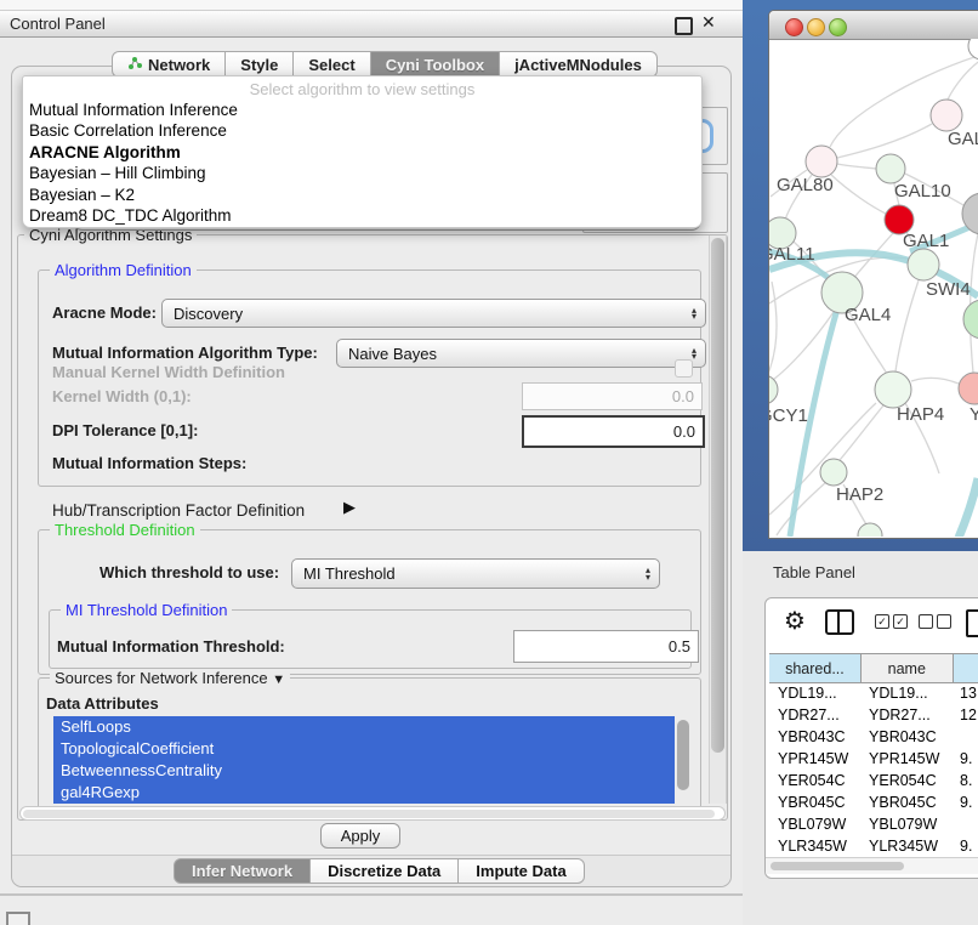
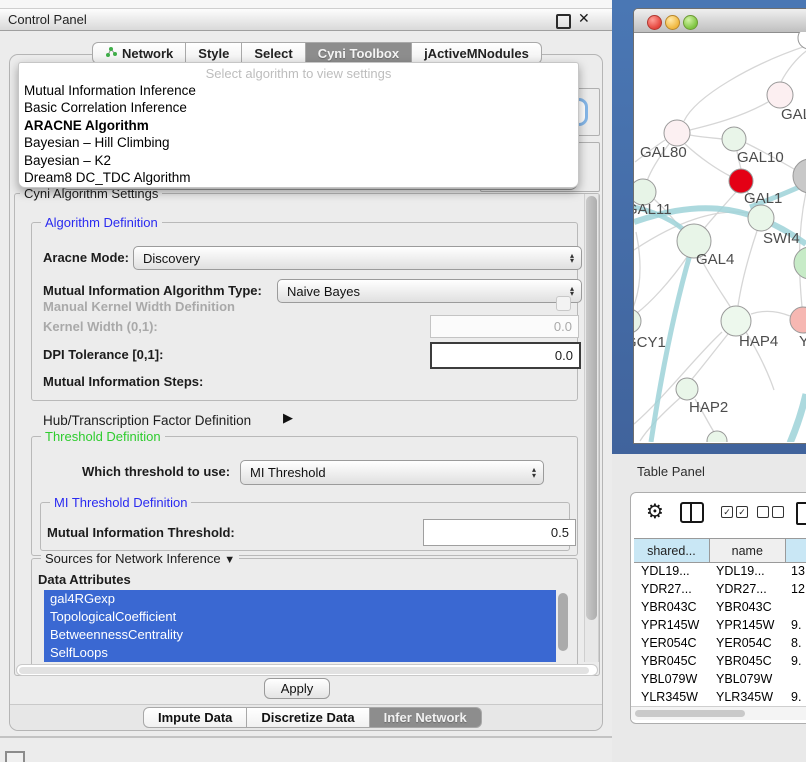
  Control Panel
  ✕
  Network
  Style
  Select
  Cyni Toolbox
  jActiveMNodules
  Select algorithm to view settings
  Mutual Information Inference
  Basic Correlation Inference
  ARACNE Algorithm
  Bayesian – Hill Climbing
  Bayesian – K2
  Dream8 DC_TDC Algorithm
  Cyni Algorithm Settings
  Algorithm Definition
  Aracne Mode:
  Discovery
  ▴
  ▾
  Mutual Information Algorithm Type:
  Naive Bayes
  ▴
  ▾
  Manual Kernel Width Definition
  Kernel Width (0,1):
  0.0
  DPI Tolerance [0,1]:
  0.0
  Mutual Information Steps:
  Hub/Transcription Factor Definition
  ▶
  Threshold Definition
  Which threshold to use:
  MI Threshold
  ▴
  ▾
  MI Threshold Definition
  Mutual Information Threshold:
  0.5
  Sources for Network Inference ▼
  Data Attributes
- SelfLoops
+ gal4RGexp
  TopologicalCoefficient
  BetweennessCentrality
- gal4RGexp
+ SelfLoops
  Apply
- Infer Network
+ Impute Data
  Discretize Data
- Impute Data
+ Infer Network
  GAL80
  GAL10
  GAL1
  AL11
  SWI4
  GAL4
  CY1
  HAP4
  Y
  HAP2
  Table Panel
  ⚙
  ✓
  ✓
  shared...
  name
  YDL19...
  YDL19...
  13
  YDR27...
  YDR27...
  12
  YBR043C
  YBR043C
  YPR145W
  YPR145W
  9.
  YER054C
  YER054C
  8.
  YBR045C
  YBR045C
  9.
  YBL079W
  YBL079W
  YLR345W
  YLR345W
  9.
